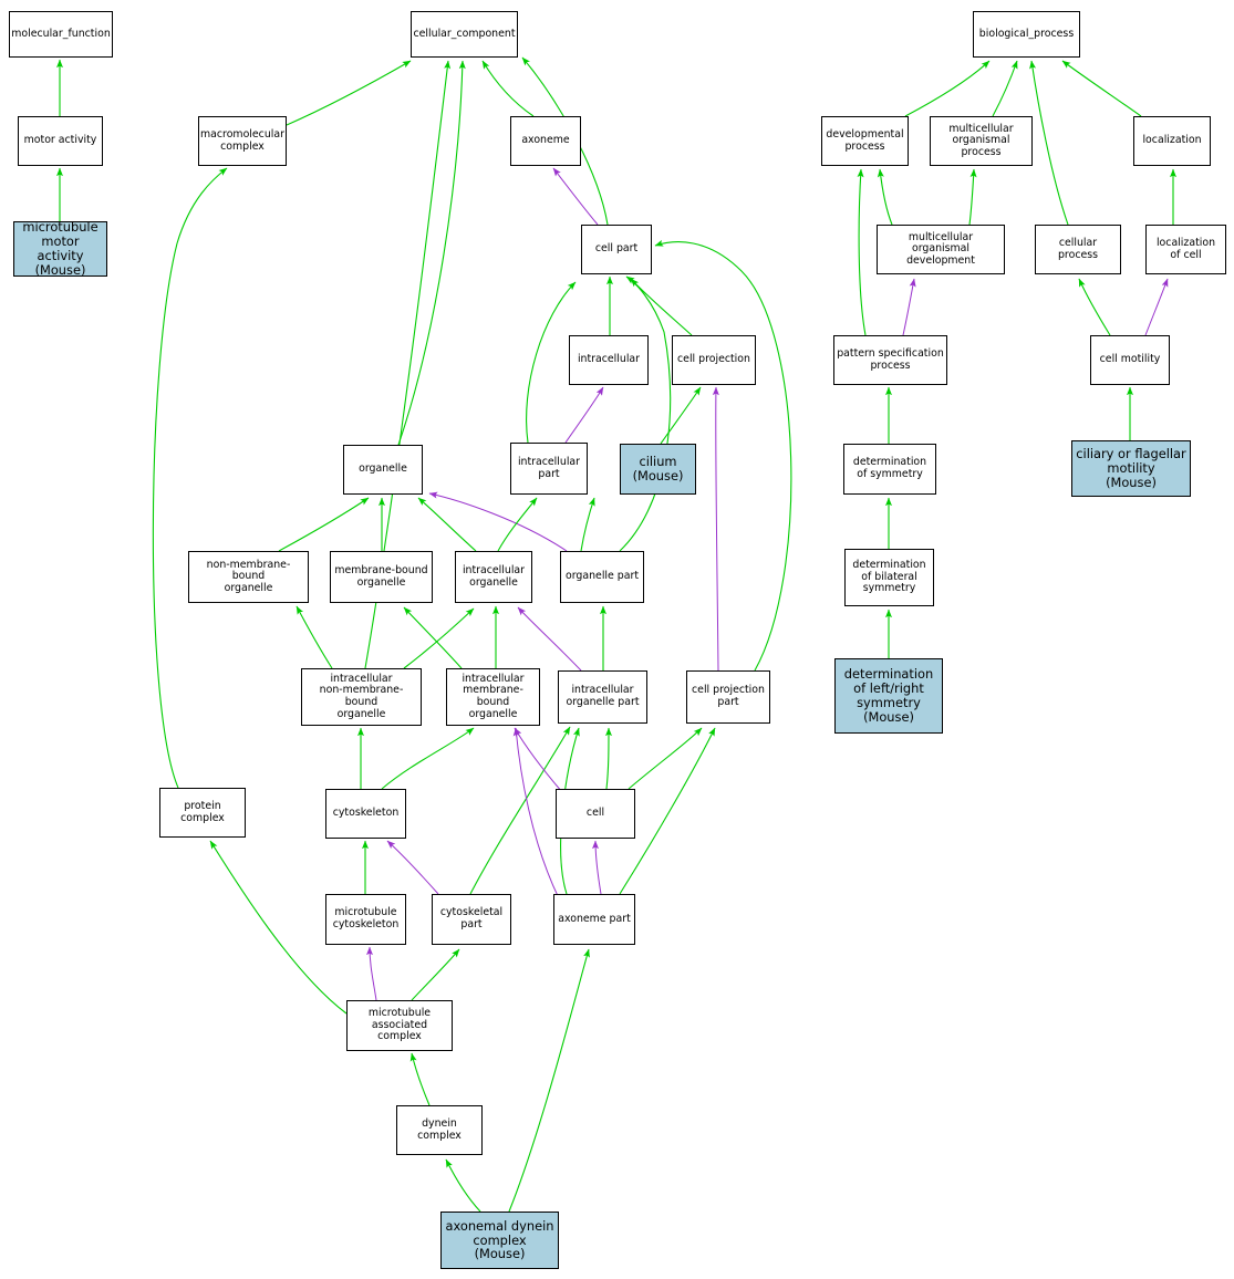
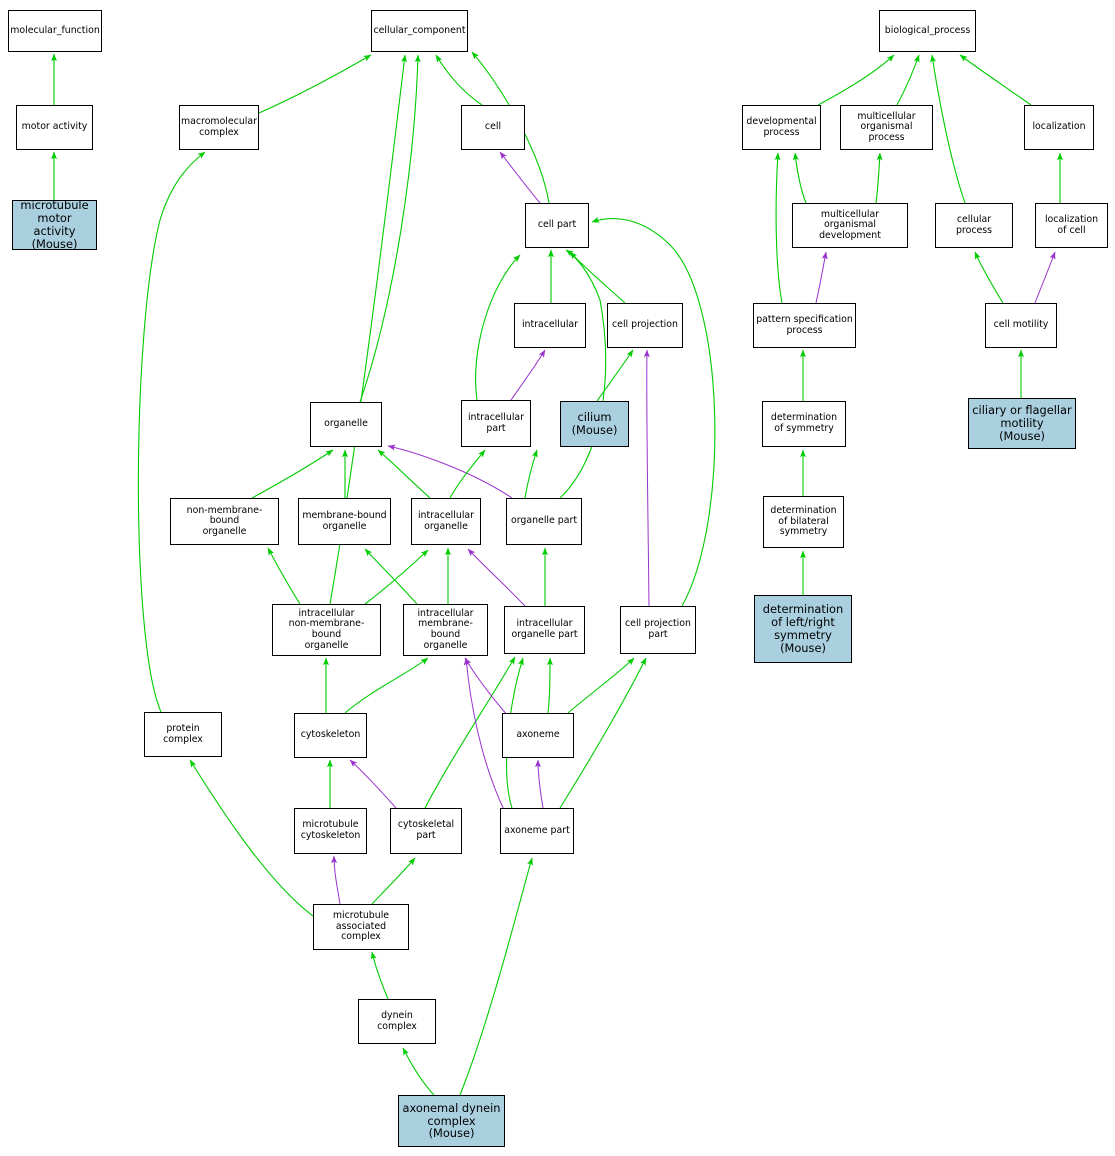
  molecular_function
  cellular_component
  biological_process
  motor activity
  macromolecular
  complex
- axoneme
+ cell
  developmental
  process
  multicellular
  organismal process
  localization
  microtubule
  motor activity
  (Mouse)
  cell part
  multicellular
  organismal development
  cellular process
  localization
  of cell
  intracellular
  cell projection
  pattern specification
  process
  cell motility
  organelle
  intracellular
  part
  cilium
  (Mouse)
  determination
  of symmetry
  ciliary or flagellar
  motility
  (Mouse)
  non-membrane-bound
  organelle
  membrane-bound
  organelle
  intracellular
  organelle
  organelle part
  determination
  of bilateral
  symmetry
  intracellular
  non-membrane-bound
  organelle
  intracellular
  membrane-bound
  organelle
  intracellular
  organelle part
  cell projection
  part
  determination
  of left/right
  symmetry
  (Mouse)
  protein complex
  cytoskeleton
- cell
+ axoneme
  microtubule
  cytoskeleton
  cytoskeletal
  part
  axoneme part
  microtubule
  associated complex
  dynein complex
  axonemal dynein
  complex
  (Mouse)
